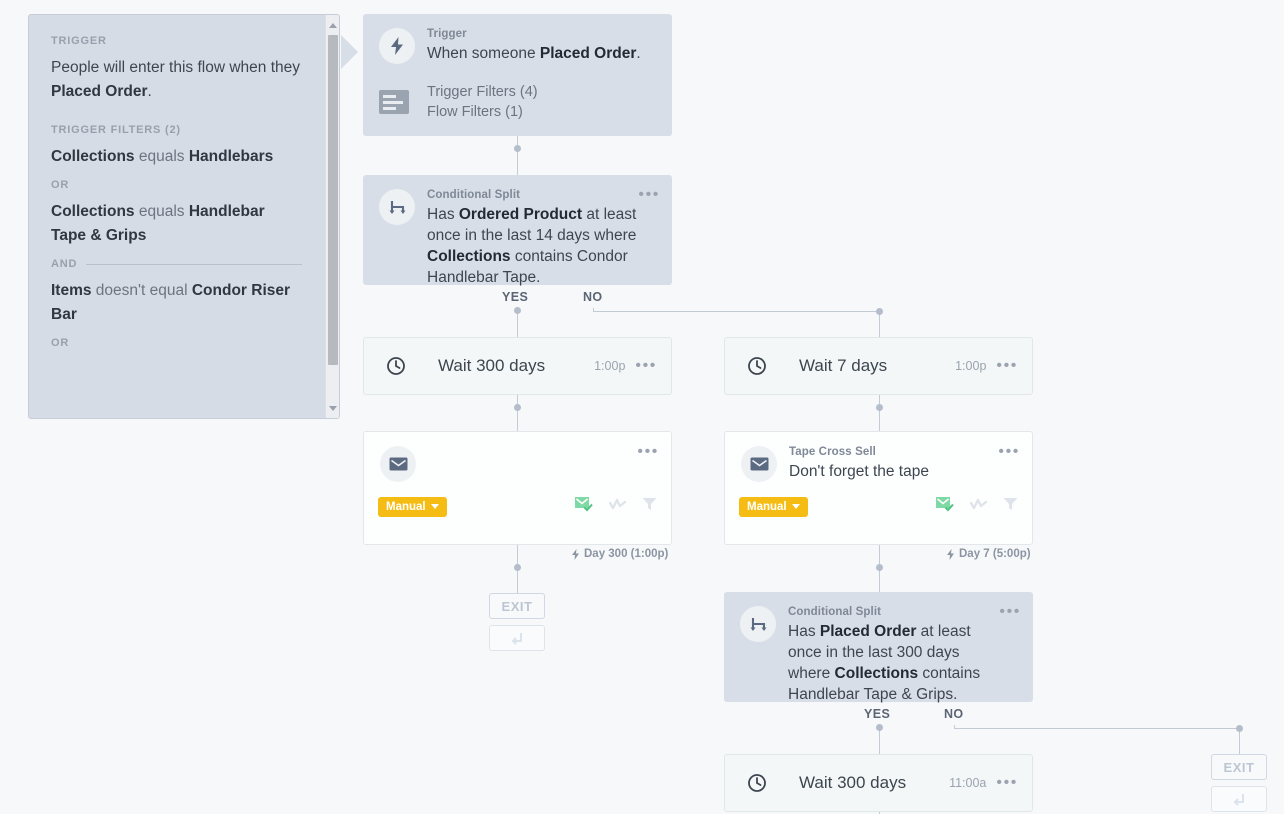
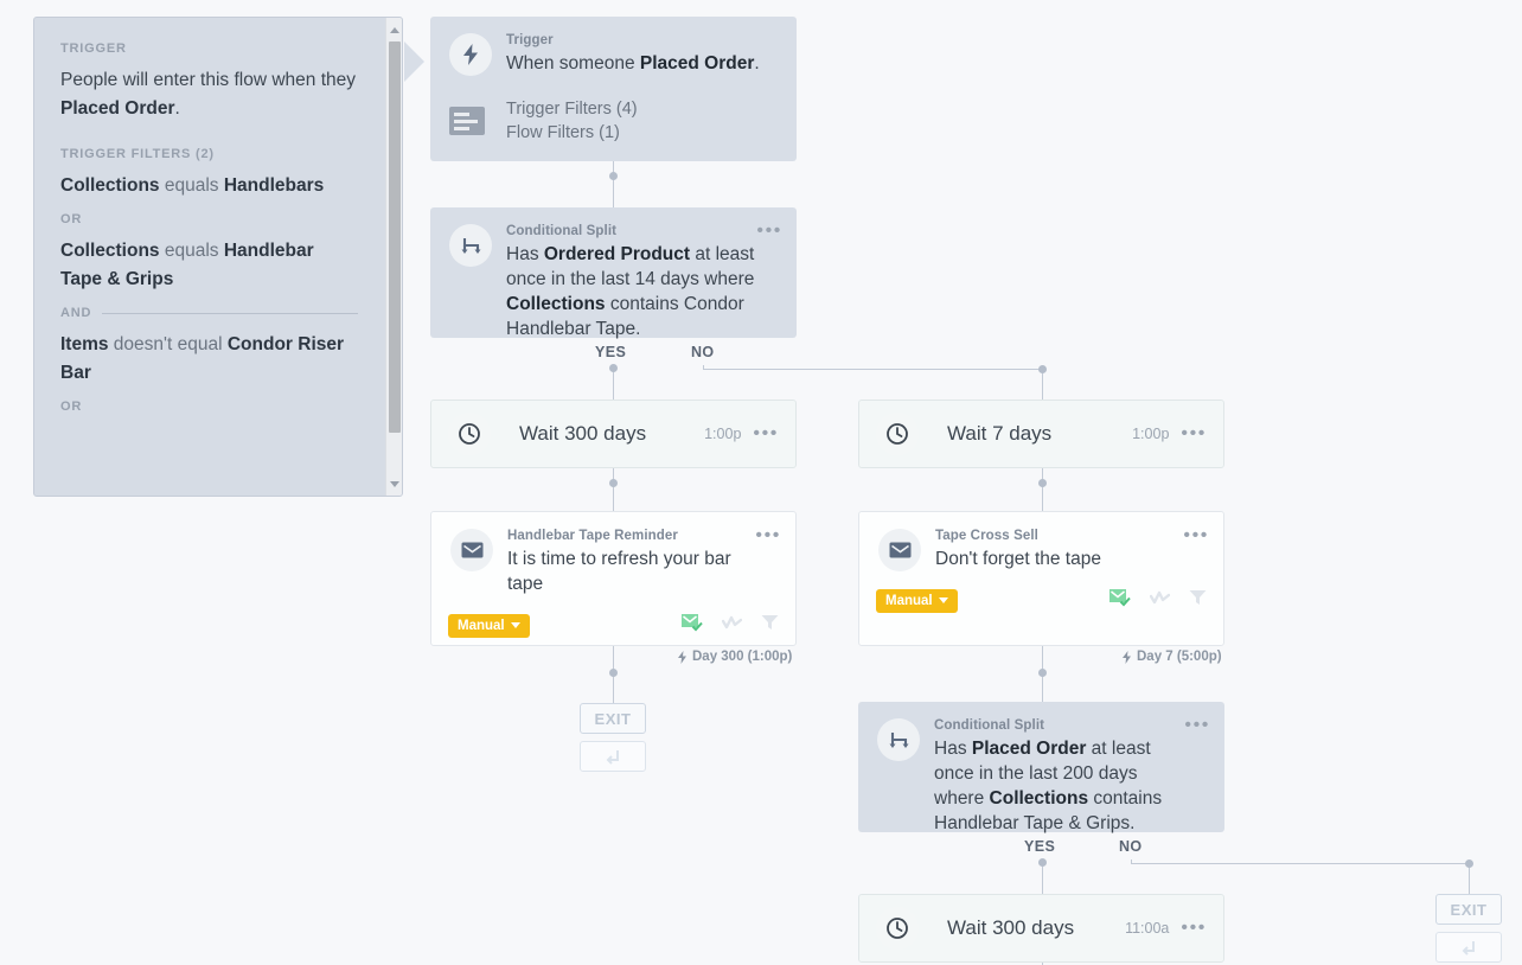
  TRIGGER
  People will enter this flow when they Placed Order.
  TRIGGER FILTERS (2)
  Collections equals Handlebars
  OR
  Collections equals Handlebar Tape & Grips
  AND
  Items doesn't equal Condor Riser Bar
  OR
  YES
  NO
  YES
  NO
  Trigger
  When someone Placed Order.
  Trigger Filters (4)
  Flow Filters (1)
  •••
  Conditional Split
  Has Ordered Product at least once in the last 14 days where Collections contains Condor Handlebar Tape.
  Wait 300 days
  1:00p
  •••
  Wait 7 days
  1:00p
  •••
  •••
+ Handlebar Tape Reminder
+ It is time to refresh your bar tape
  Manual
  Day 300 (1:00p)
  •••
  Tape Cross Sell
  Don't forget the tape
  Manual
  Day 7 (5:00p)
  •••
  Conditional Split
- Has Placed Order at least once in the last 300 days where Collections contains Handlebar Tape & Grips.
+ Has Placed Order at least once in the last 200 days where Collections contains Handlebar Tape & Grips.
  Wait 300 days
  11:00a
  •••
  EXIT
  EXIT
